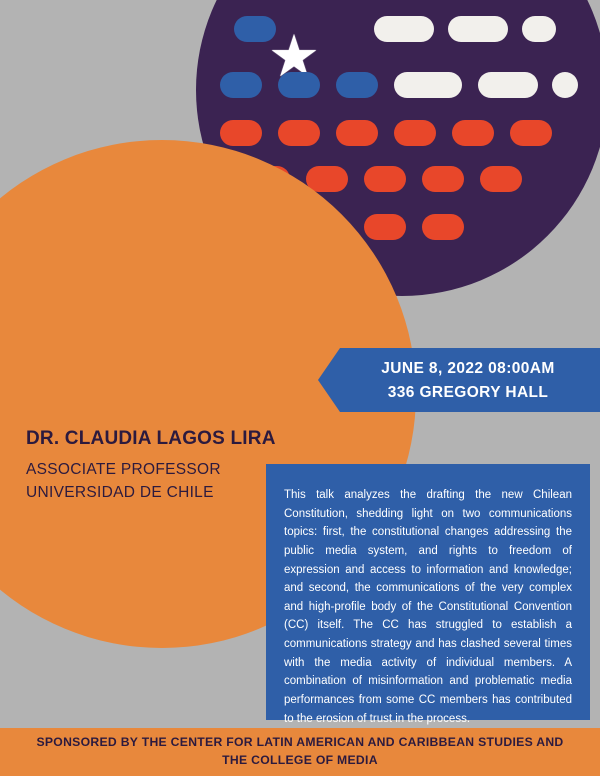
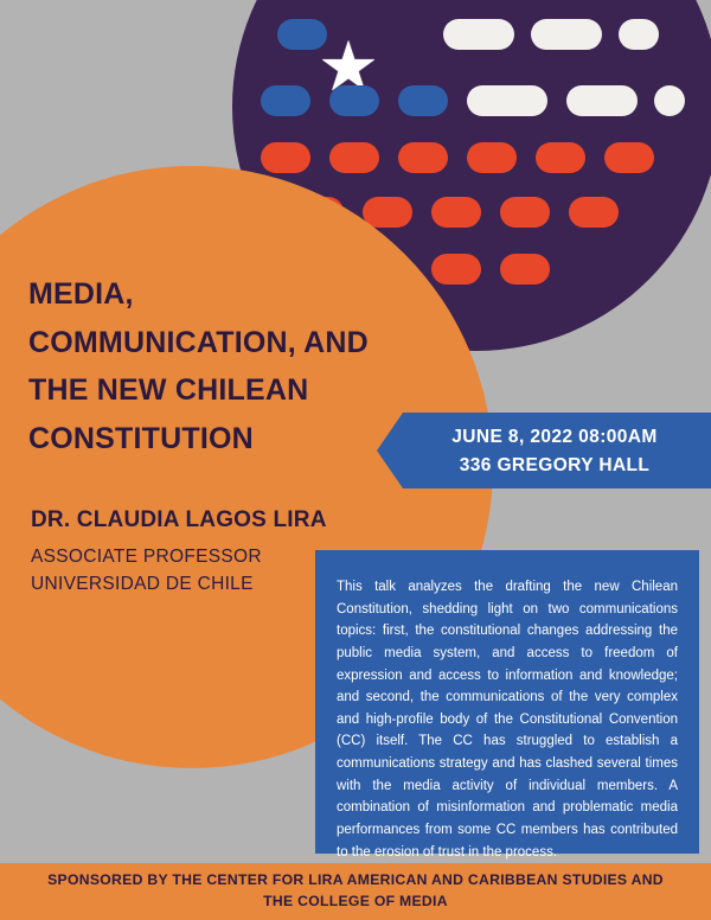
  ★
+ MEDIA,
+ COMMUNICATION, AND
+ THE NEW CHILEAN
+ CONSTITUTION
  DR. CLAUDIA LAGOS LIRA
  ASSOCIATE PROFESSOR
  UNIVERSIDAD DE CHILE
  JUNE 8, 2022 08:00AM
  336 GREGORY HALL
- This talk analyzes the drafting the new Chilean Constitution, shedding light on two communications topics: first, the constitutional changes addressing the public media system, and rights to freedom of expression and access to information and knowledge; and second, the communications of the very complex and high-profile body of the Constitutional Convention (CC) itself. The CC has struggled to establish a communications strategy and has clashed several times with the media activity of individual members. A combination of misinformation and problematic media performances from some CC members has contributed to the erosion of trust in the process.
+ This talk analyzes the drafting the new Chilean Constitution, shedding light on two communications topics: first, the constitutional changes addressing the public media system, and access to freedom of expression and access to information and knowledge; and second, the communications of the very complex and high-profile body of the Constitutional Convention (CC) itself. The CC has struggled to establish a communications strategy and has clashed several times with the media activity of individual members. A combination of misinformation and problematic media performances from some CC members has contributed to the erosion of trust in the process.
- SPONSORED BY THE CENTER FOR LATIN AMERICAN AND CARIBBEAN STUDIES AND
+ SPONSORED BY THE CENTER FOR LIRA AMERICAN AND CARIBBEAN STUDIES AND
  THE COLLEGE OF MEDIA
